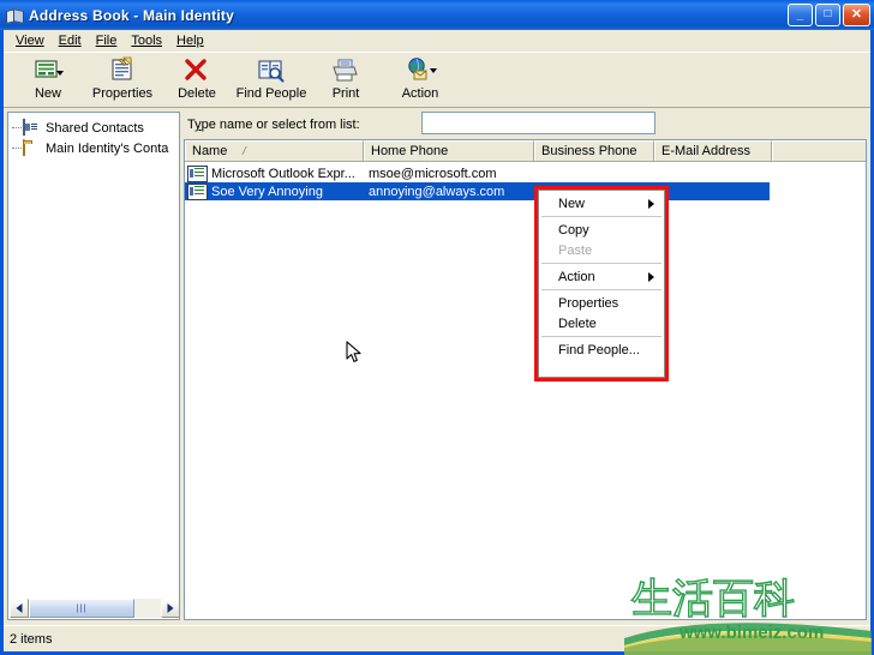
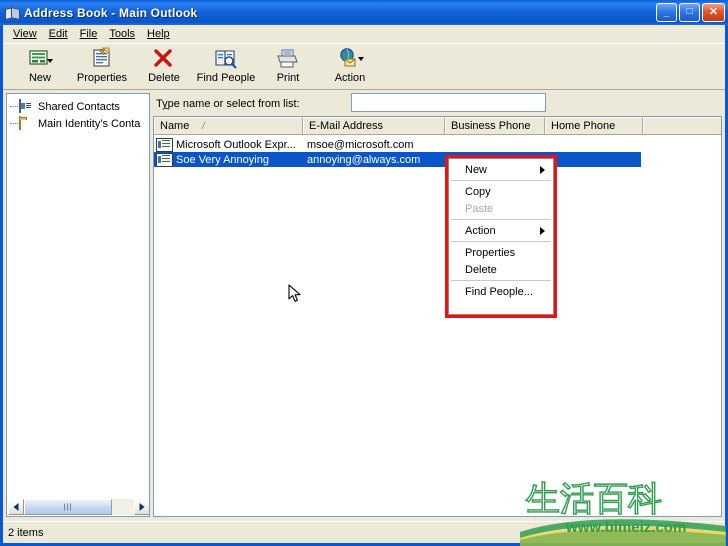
- Address Book - Main Identity
+ Address Book - Main Outlook
  _
  □
  ✕
  View
  Edit
  File
  Tools
  Help
  New
  Properties
  Delete
  Find People
  Print
  Action
  Shared Contacts
  Main Identity's Conta
  Type name or select from list:
  Name
  ⁄
- Home Phone
+ E-Mail Address
  Business Phone
- E-Mail Address
+ Home Phone
  Microsoft Outlook Expr...
  msoe@microsoft.com
  Soe Very Annoying
  annoying@always.com
  New
  Copy
  Paste
  Action
  Properties
  Delete
  Find People...
  2 items
  生活百科
  www.bimeiz.com
